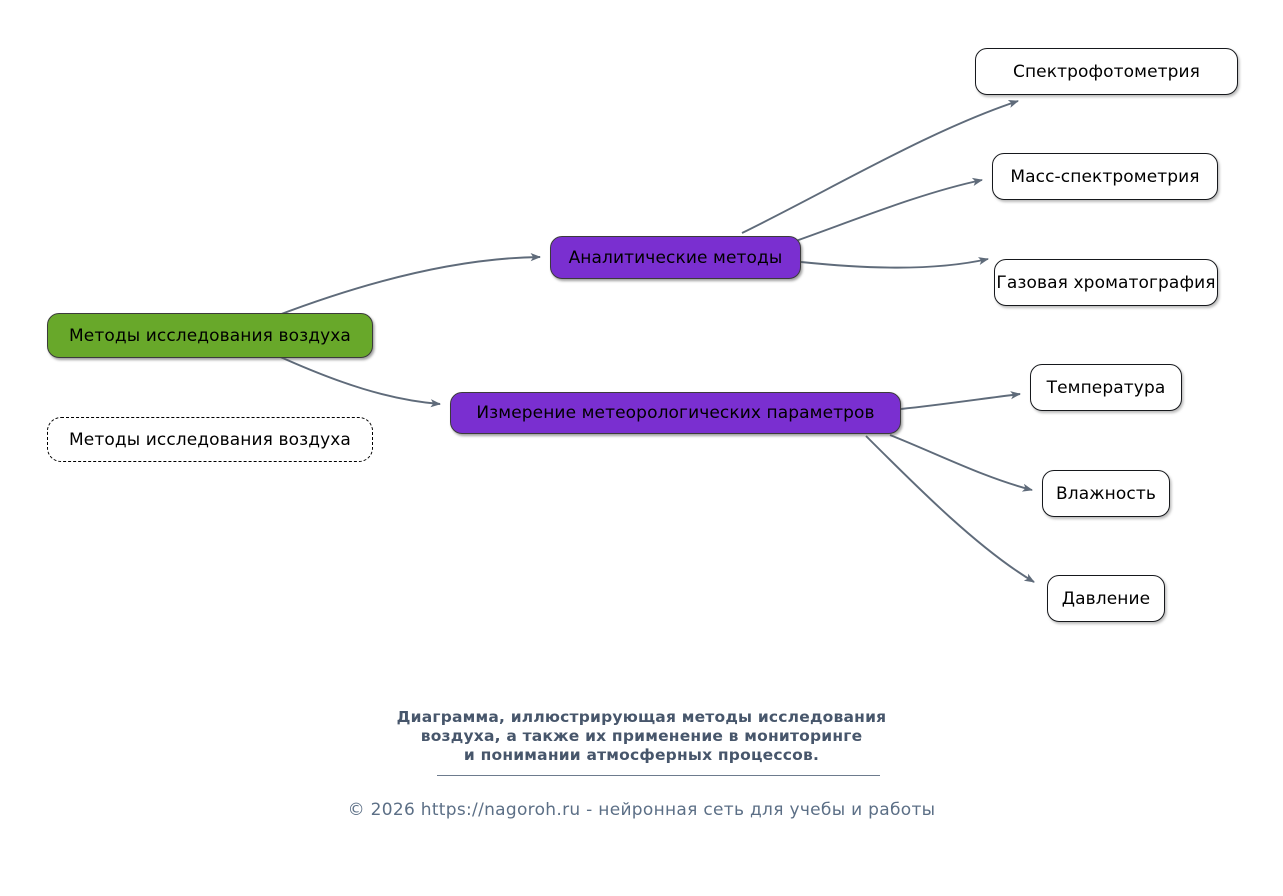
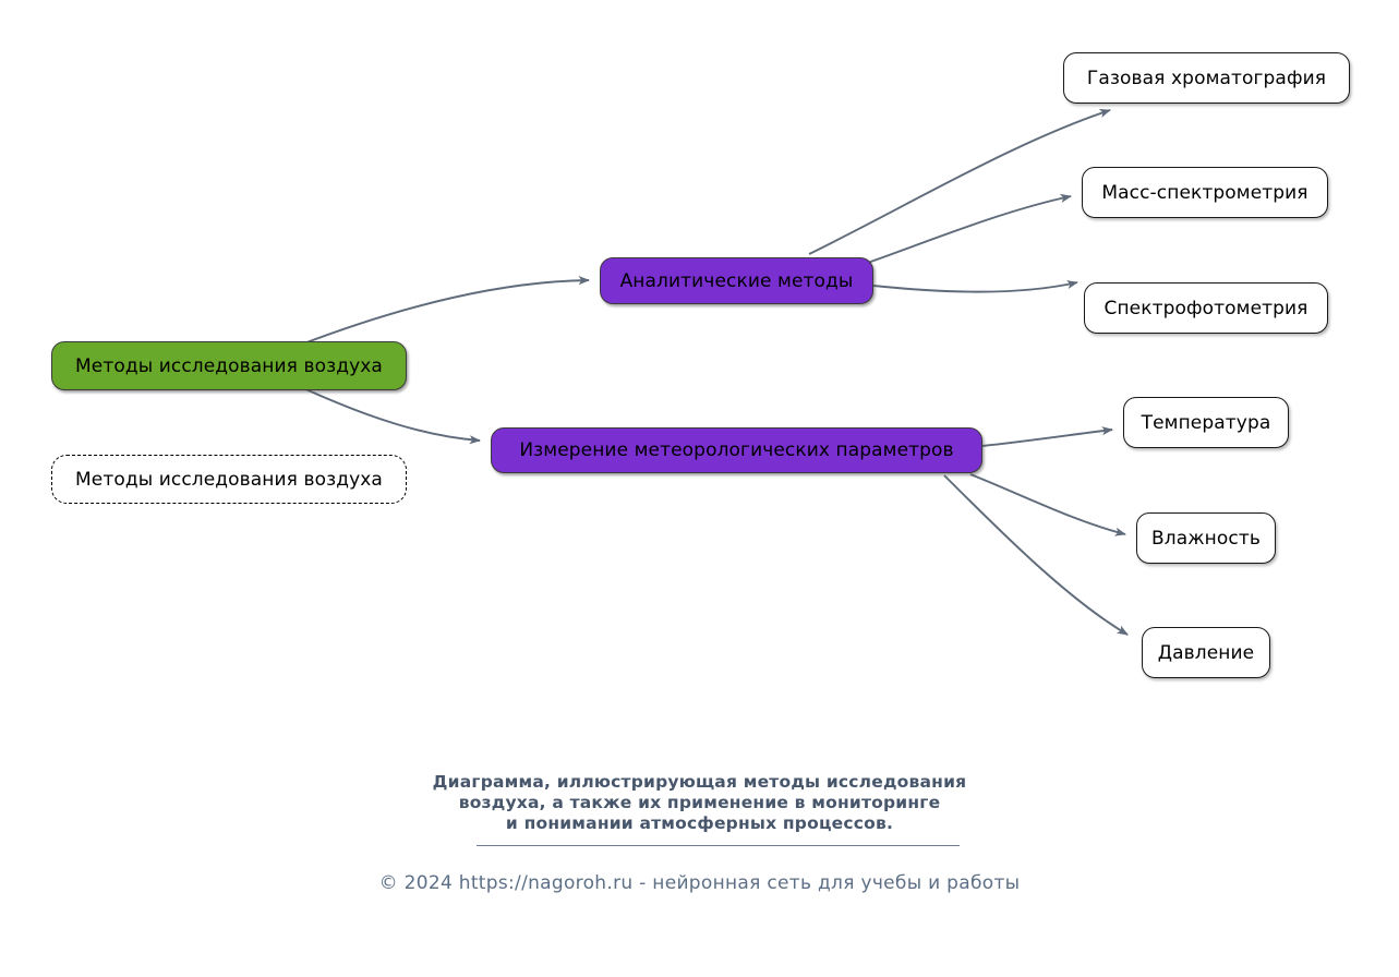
  Методы исследования воздуха
  Методы исследования воздуха
  Аналитические методы
  Измерение метеорологических параметров
- Спектрофотометрия
+ Газовая хроматография
  Масс-спектрометрия
- Газовая хроматография
+ Спектрофотометрия
  Температура
  Влажность
  Давление
  Диаграмма, иллюстрирующая методы исследования
  воздуха, а также их применение в мониторинге
  и понимании атмосферных процессов.
- © 2026 https://nagoroh.ru - нейронная сеть для учебы и работы
+ © 2024 https://nagoroh.ru - нейронная сеть для учебы и работы
